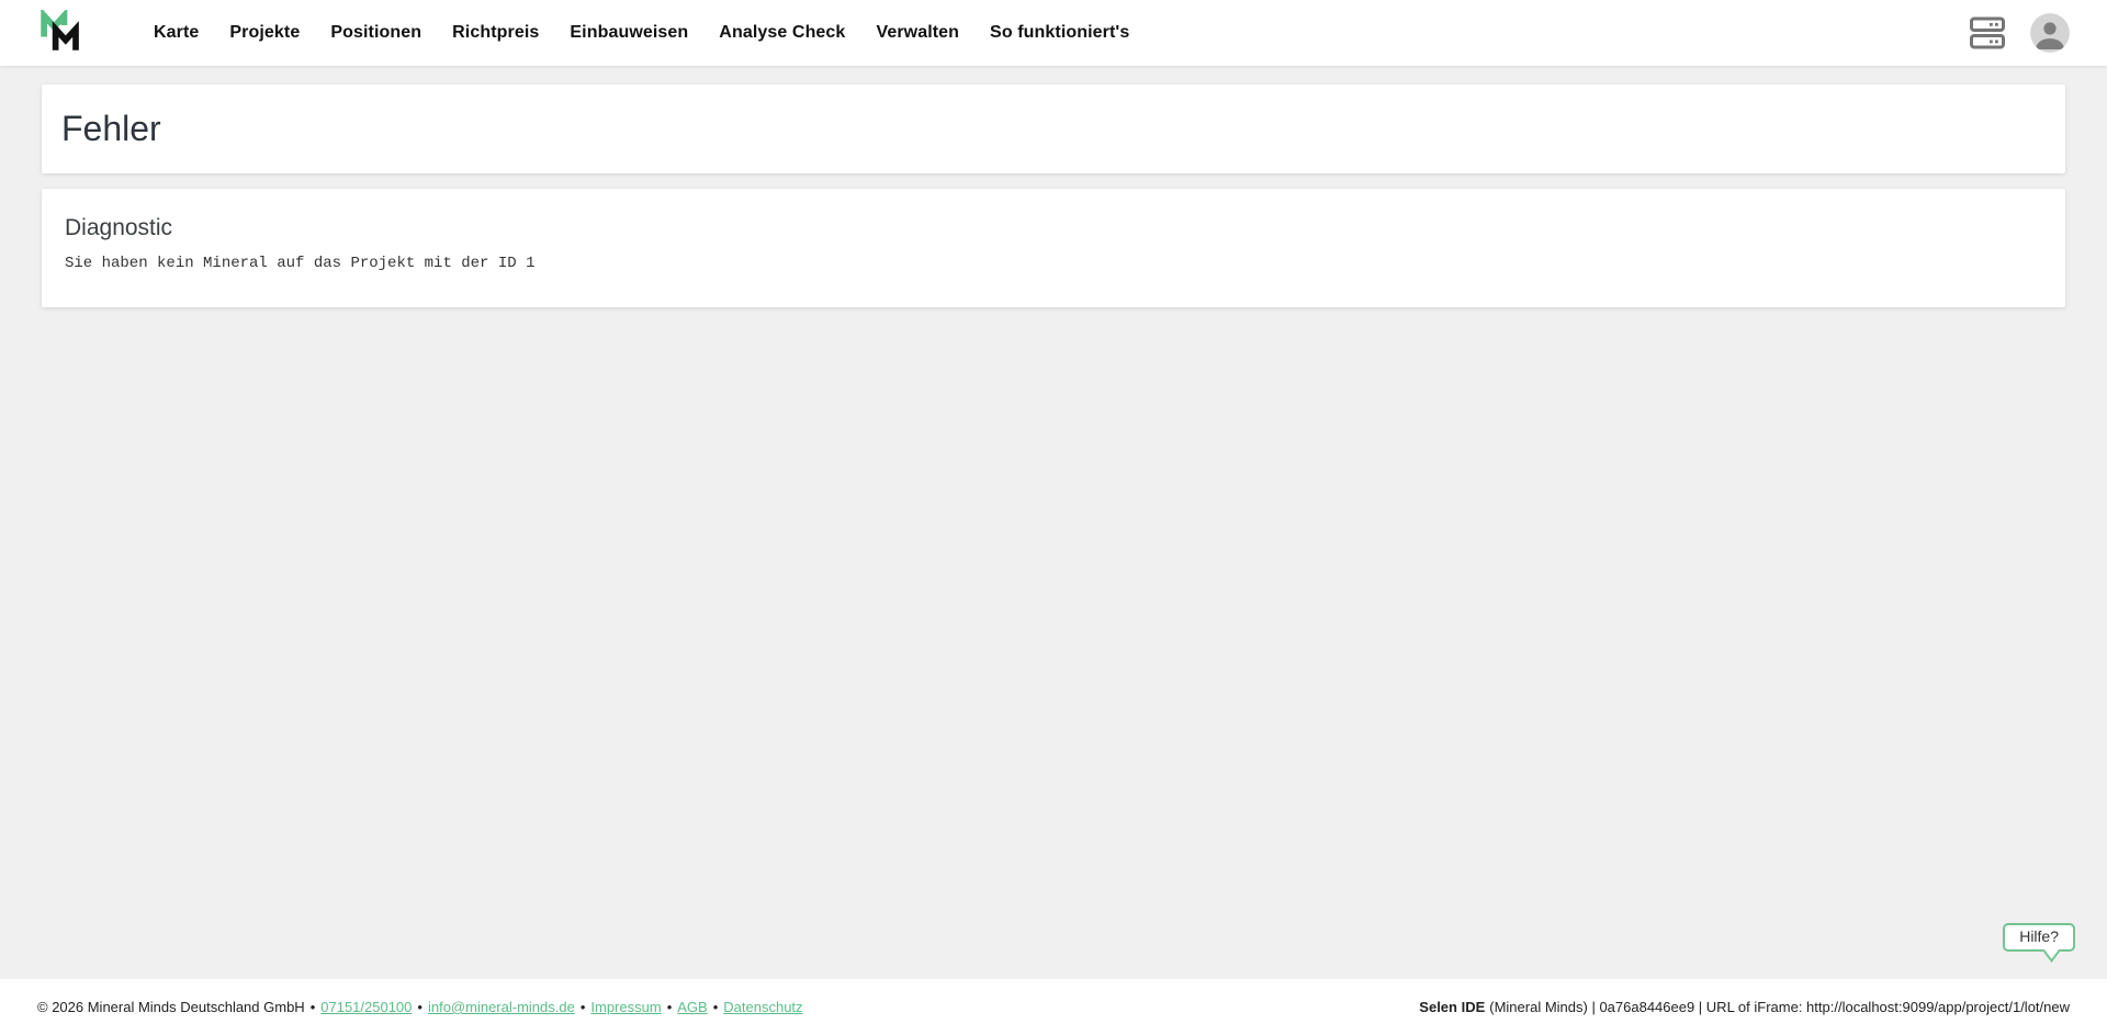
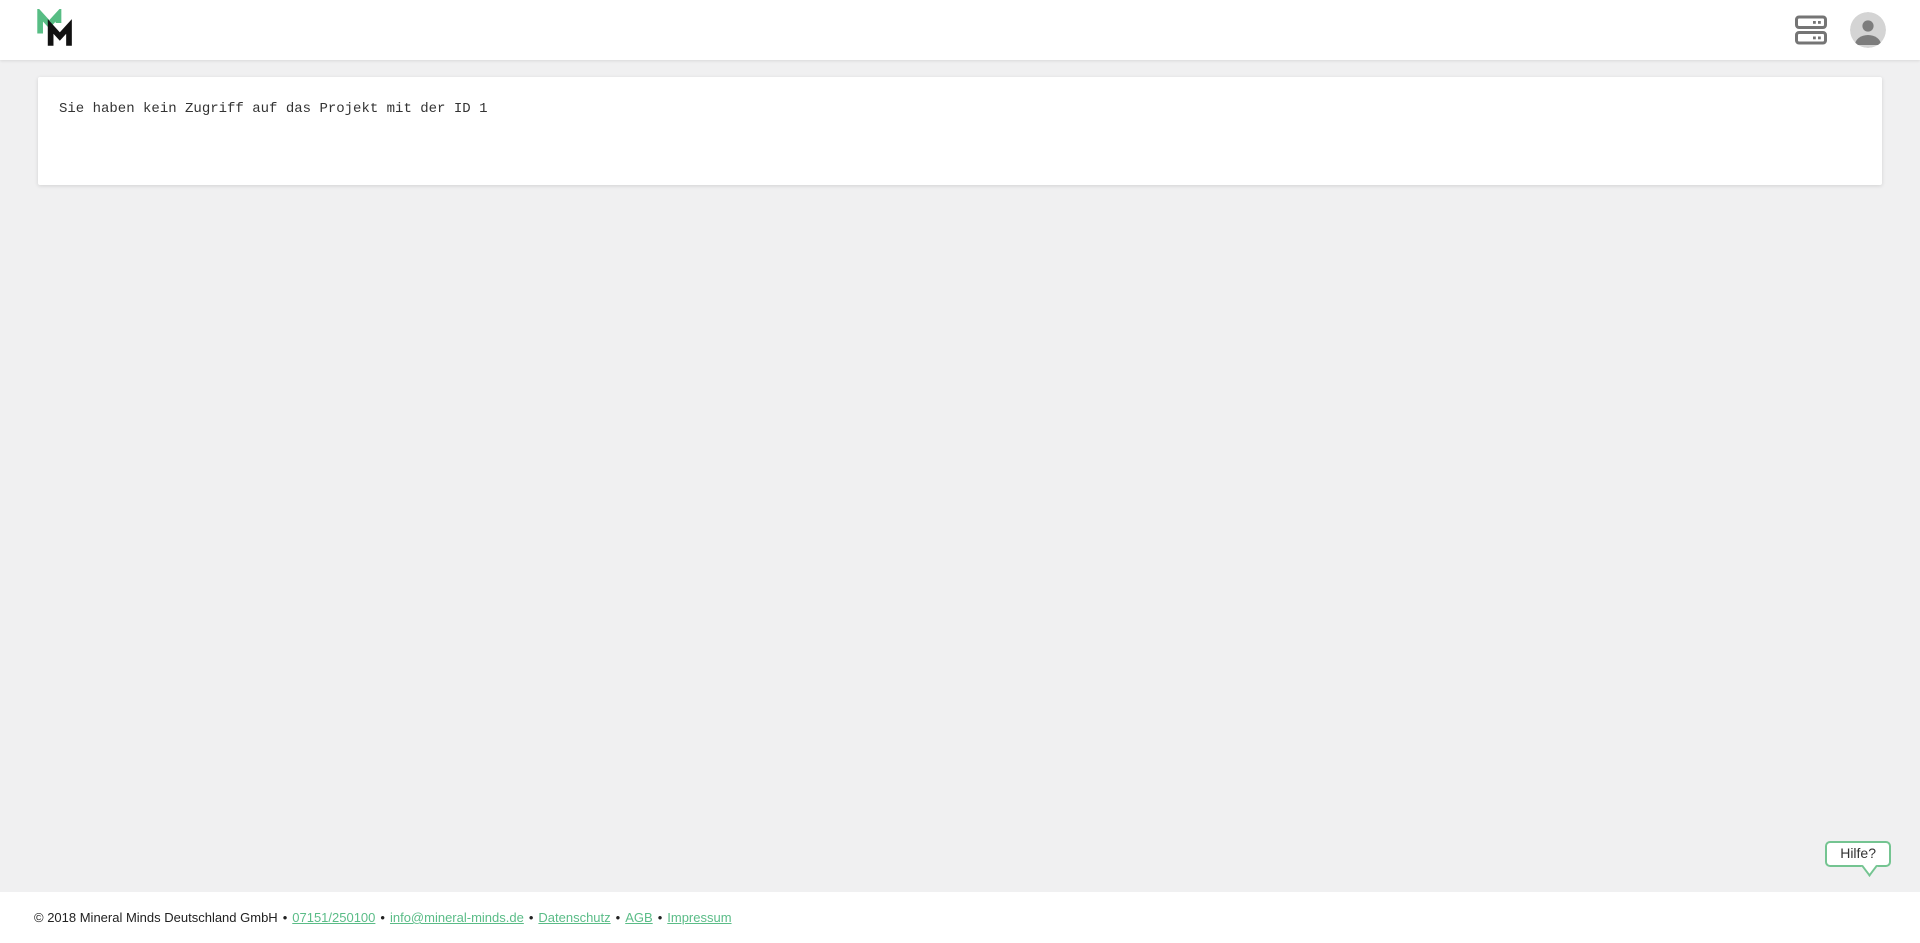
- Karte
- Projekte
- Positionen
- Richtpreis
- Einbauweisen
- Analyse Check
- Verwalten
- So funktioniert's
- Fehler
- Diagnostic
- Sie haben kein Mineral auf das Projekt mit der ID 1
+ Sie haben kein Zugriff auf das Projekt mit der ID 1
  Hilfe?
- © 2026 Mineral Minds Deutschland GmbH
+ © 2018 Mineral Minds Deutschland GmbH
  •
  07151/250100
  •
  info@mineral-minds.de
  •
- Impressum
+ Datenschutz
  •
  AGB
  •
- Datenschutz
+ Impressum
- Selen IDE
- (Mineral Minds) | 0a76a8446ee9 | URL of iFrame: http://localhost:9099/app/project/1/lot/new
